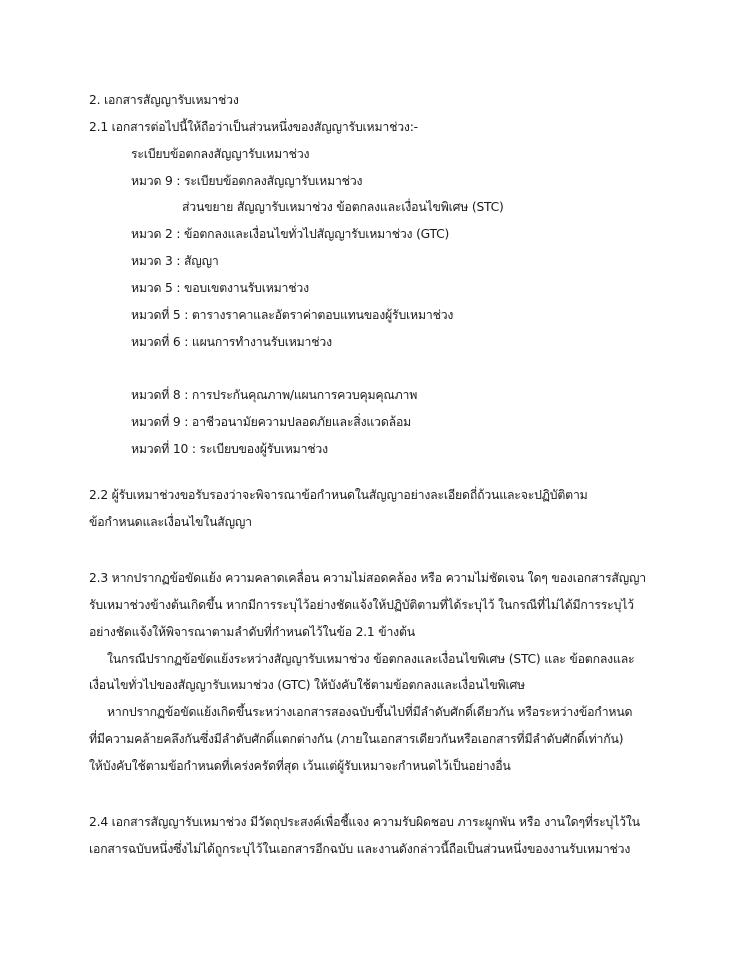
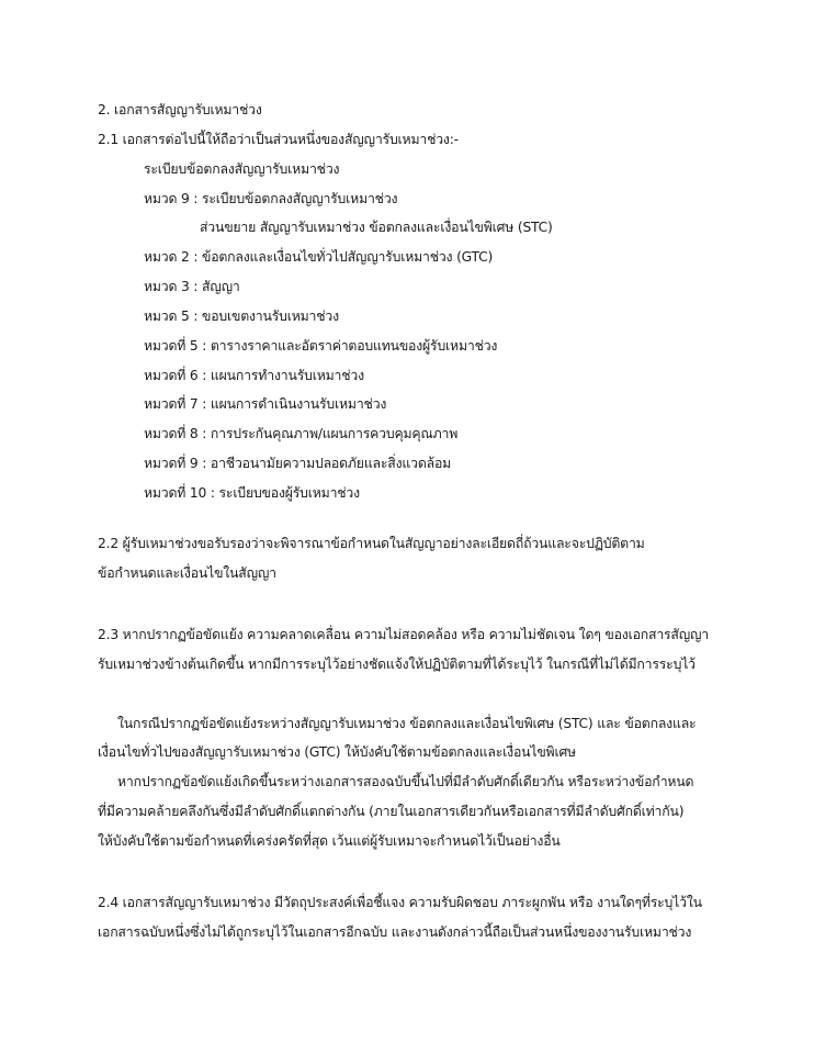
  2. เอกสารสัญญารับเหมาช่วง
  2.1 เอกสารต่อไปนี้ให้ถือว่าเป็นส่วนหนึ่งของสัญญารับเหมาช่วง:-
  ระเบียบข้อตกลงสัญญารับเหมาช่วง
  หมวด 9 : ระเบียบข้อตกลงสัญญารับเหมาช่วง
  ส่วนขยาย สัญญารับเหมาช่วง ข้อตกลงและเงื่อนไขพิเศษ (STC)
  หมวด 2 : ข้อตกลงและเงื่อนไขทั่วไปสัญญารับเหมาช่วง (GTC)
  หมวด 3 : สัญญา
  หมวด 5 : ขอบเขตงานรับเหมาช่วง
  หมวดที่ 5 : ตารางราคาและอัตราค่าตอบแทนของผู้รับเหมาช่วง
  หมวดที่ 6 : แผนการทำงานรับเหมาช่วง
+ หมวดที่ 7 : แผนการดำเนินงานรับเหมาช่วง
  หมวดที่ 8 : การประกันคุณภาพ/แผนการควบคุมคุณภาพ
  หมวดที่ 9 : อาชีวอนามัยความปลอดภัยและสิ่งแวดล้อม
  หมวดที่ 10 : ระเบียบของผู้รับเหมาช่วง
  2.2 ผู้รับเหมาช่วงขอรับรองว่าจะพิจารณาข้อกำหนดในสัญญาอย่างละเอียดถี่ถ้วนและจะปฏิบัติตาม
  ข้อกำหนดและเงื่อนไขในสัญญา
  2.3 หากปรากฏข้อขัดแย้ง ความคลาดเคลื่อน ความไม่สอดคล้อง หรือ ความไม่ชัดเจน ใดๆ ของเอกสารสัญญา
  รับเหมาช่วงข้างต้นเกิดขึ้น หากมีการระบุไว้อย่างชัดแจ้งให้ปฏิบัติตามที่ได้ระบุไว้ ในกรณีที่ไม่ได้มีการระบุไว้
- อย่างชัดแจ้งให้พิจารณาตามลำดับที่กำหนดไว้ในข้อ 2.1 ข้างต้น
  ในกรณีปรากฏข้อขัดแย้งระหว่างสัญญารับเหมาช่วง ข้อตกลงและเงื่อนไขพิเศษ (STC) และ ข้อตกลงและ
  เงื่อนไขทั่วไปของสัญญารับเหมาช่วง (GTC) ให้บังคับใช้ตามข้อตกลงและเงื่อนไขพิเศษ
  หากปรากฏข้อขัดแย้งเกิดขึ้นระหว่างเอกสารสองฉบับขึ้นไปที่มีลำดับศักดิ์เดียวกัน หรือระหว่างข้อกำหนด
  ที่มีความคล้ายคลึงกันซึ่งมีลำดับศักดิ์แตกต่างกัน (ภายในเอกสารเดียวกันหรือเอกสารที่มีลำดับศักดิ์เท่ากัน)
  ให้บังคับใช้ตามข้อกำหนดที่เคร่งครัดที่สุด เว้นแต่ผู้รับเหมาจะกำหนดไว้เป็นอย่างอื่น
  2.4 เอกสารสัญญารับเหมาช่วง มีวัตถุประสงค์เพื่อชี้แจง ความรับผิดชอบ ภาระผูกพัน หรือ งานใดๆที่ระบุไว้ใน
  เอกสารฉบับหนึ่งซึ่งไม่ได้ถูกระบุไว้ในเอกสารอีกฉบับ และงานดังกล่าวนี้ถือเป็นส่วนหนึ่งของงานรับเหมาช่วง
